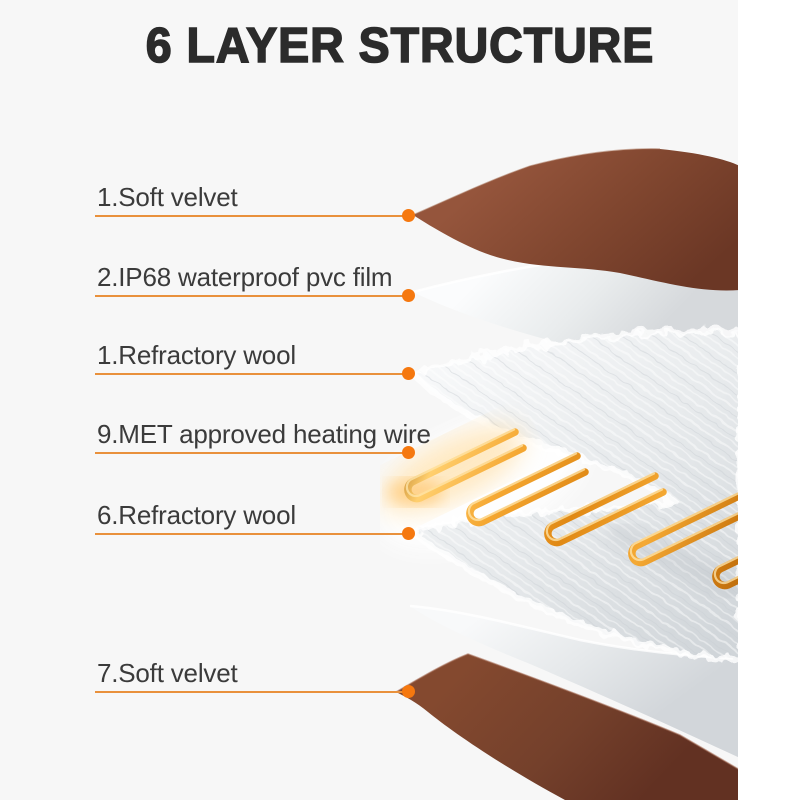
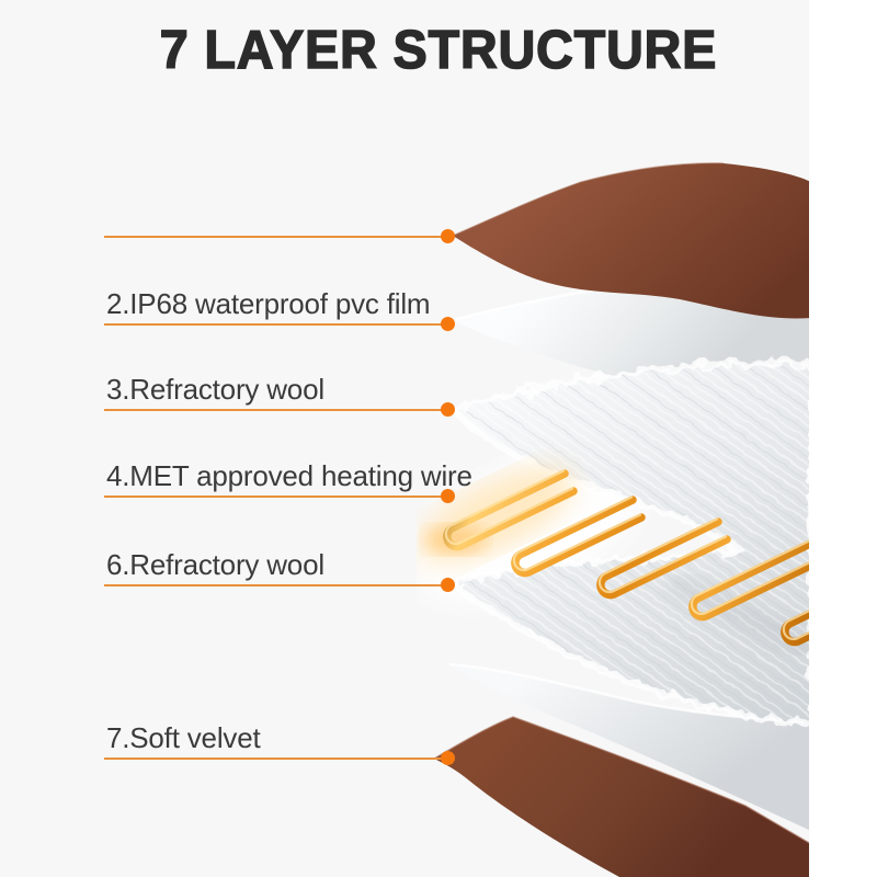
- 6 LAYER STRUCTURE
+ 7 LAYER STRUCTURE
- 1.Soft velvet
  2.IP68 waterproof pvc film
- 1.Refractory wool
+ 3.Refractory wool
- 9.MET approved heating wire
+ 4.MET approved heating wire
  6.Refractory wool
  7.Soft velvet
